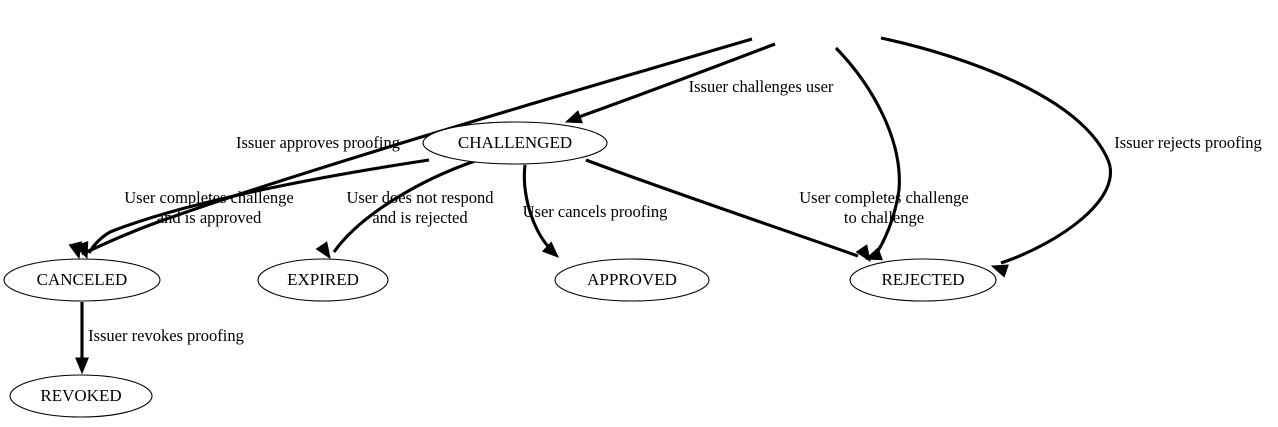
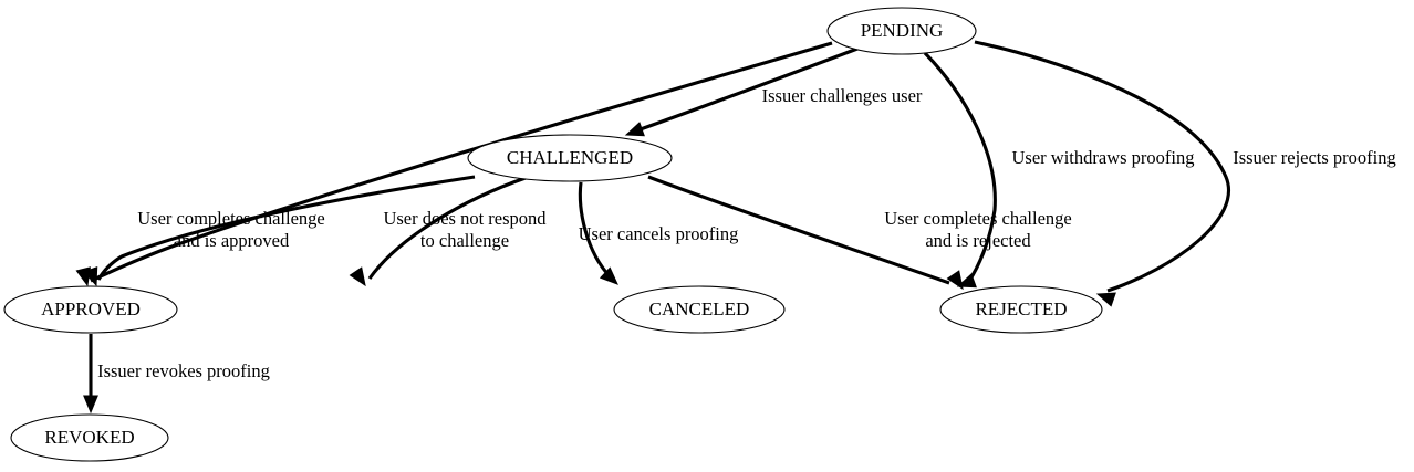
+ PENDING
  CHALLENGED
- CANCELED
+ APPROVED
- EXPIRED
- APPROVED
+ CANCELED
  REJECTED
  REVOKED
- Issuer approves proofing
  Issuer challenges user
+ User withdraws proofing
  Issuer rejects proofing
  User completes challenge and is approved
- User does not respond and is rejected
+ User does not respond to challenge
  User cancels proofing
- User completes challenge to challenge
+ User completes challenge and is rejected
  Issuer revokes proofing
